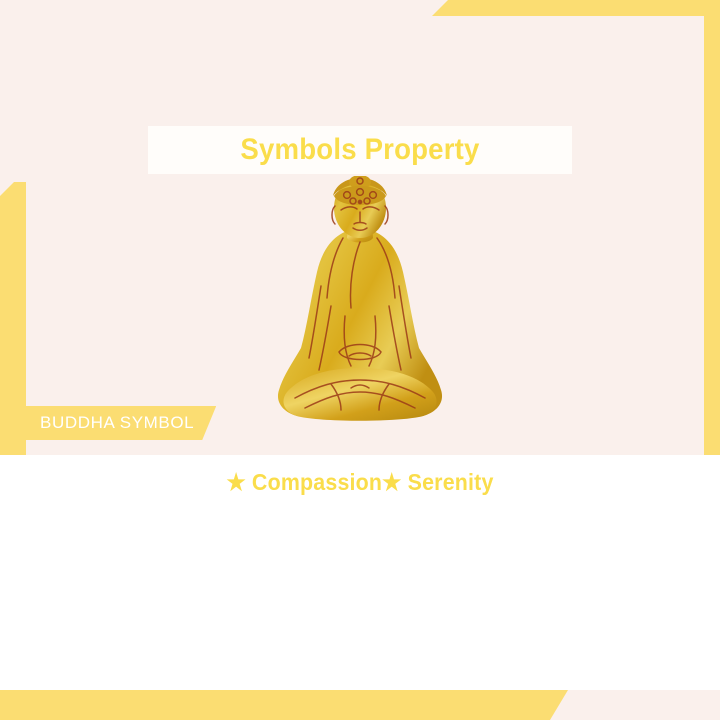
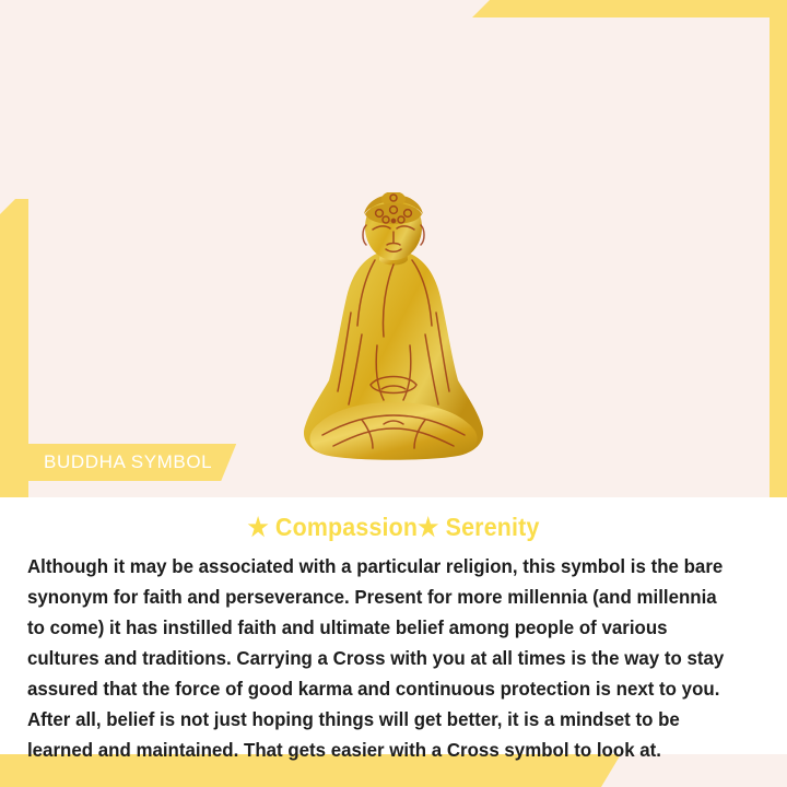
- Symbols Property
  BUDDHA SYMBOL
  ★ Compassion★ Serenity
+ Although it may be associated with a particular religion, this symbol is the bare synonym for faith and perseverance. Present for more millennia (and millennia to come) it has instilled faith and ultimate belief among people of various cultures and traditions. Carrying a Cross with you at all times is the way to stay assured that the force of good karma and continuous protection is next to you. After all, belief is not just hoping things will get better, it is a mindset to be learned and maintained. That gets easier with a Cross symbol to look at.
